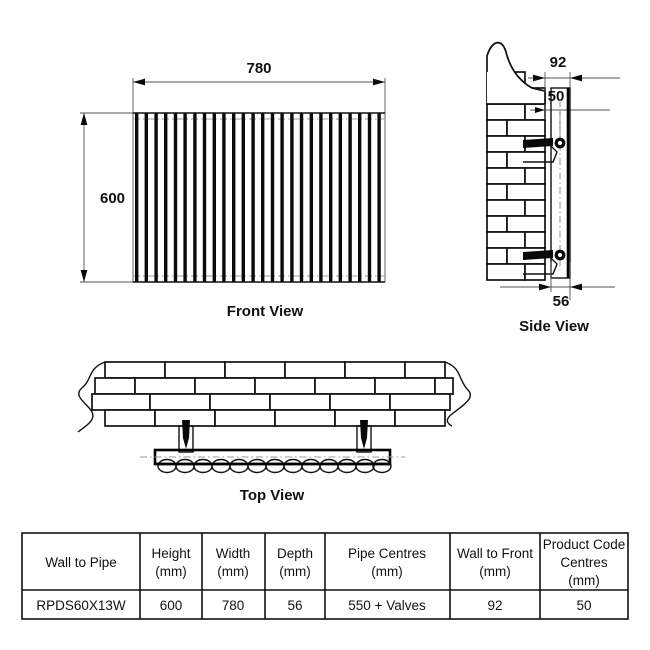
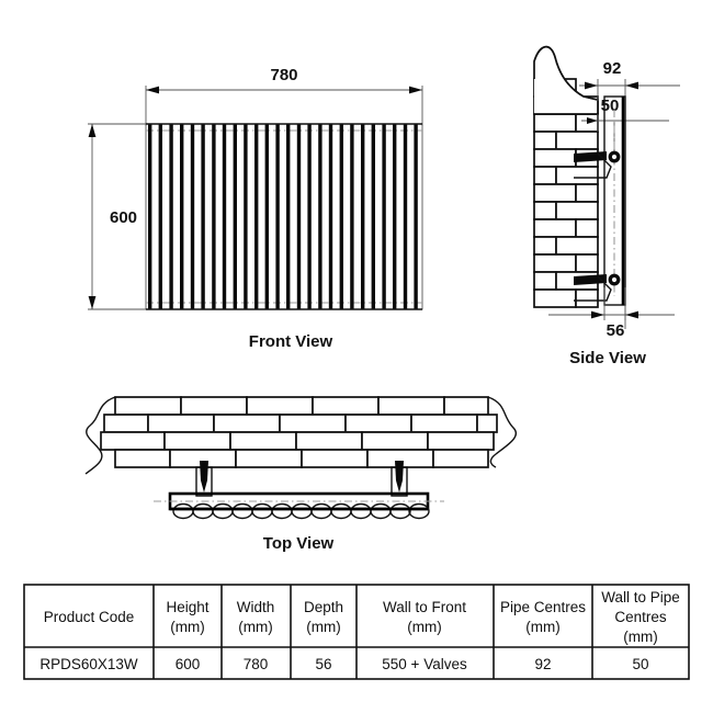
  780
  600
  Front View
  92
  50
  56
  Side View
  Top View
- Wall to Pipe
+ Product Code
  Height
  (mm)
  Width
  (mm)
  Depth
  (mm)
- Pipe Centres
+ Wall to Front
  (mm)
- Wall to Front
+ Pipe Centres
  (mm)
- Product Code
+ Wall to Pipe
  Centres
  (mm)
  RPDS60X13W
  600
  780
  56
  550 + Valves
  92
  50
